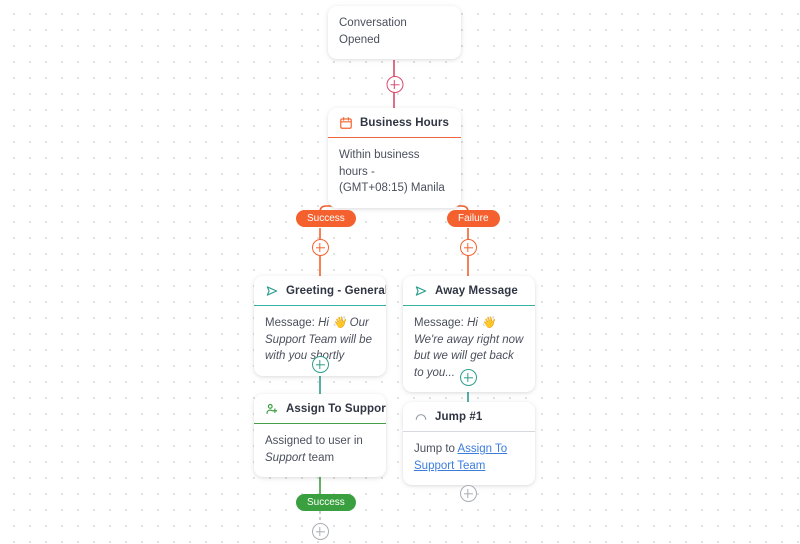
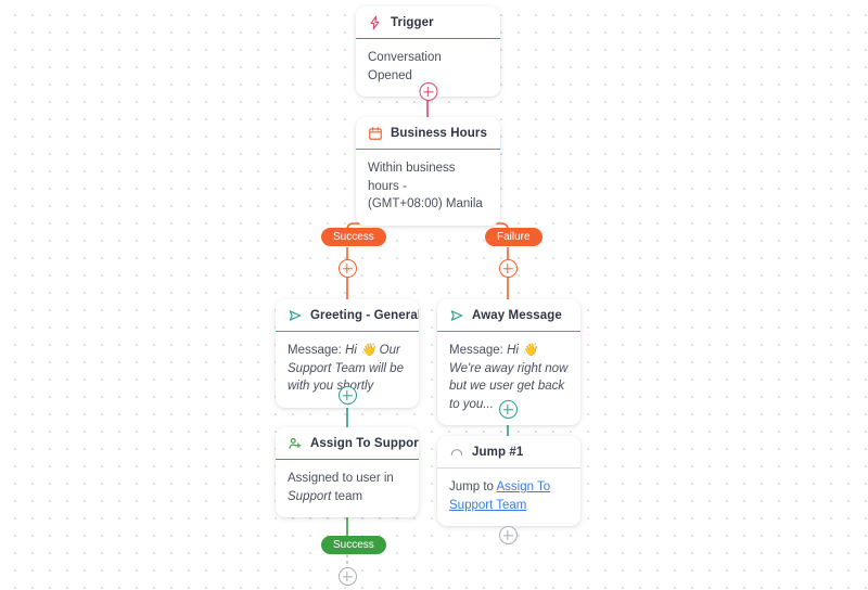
+ Trigger
  Conversation Opened
  Business Hours
  Within business hours -
- (GMT+08:15) Manila
+ (GMT+08:00) Manila
  Greeting - Genera
  Message: Hi 👋 Our Support Team will be with you sortly
  Away Message
- Message: Hi 👋 We're away right now but we will get back to you...
+ Message: Hi 👋 We're away right now but we user get back to you...
  Assign To Suppor
  Assigned to user in Support team
  Jump #1
  Jump to Assign To Support Team
  Success
  Failure
  Success
